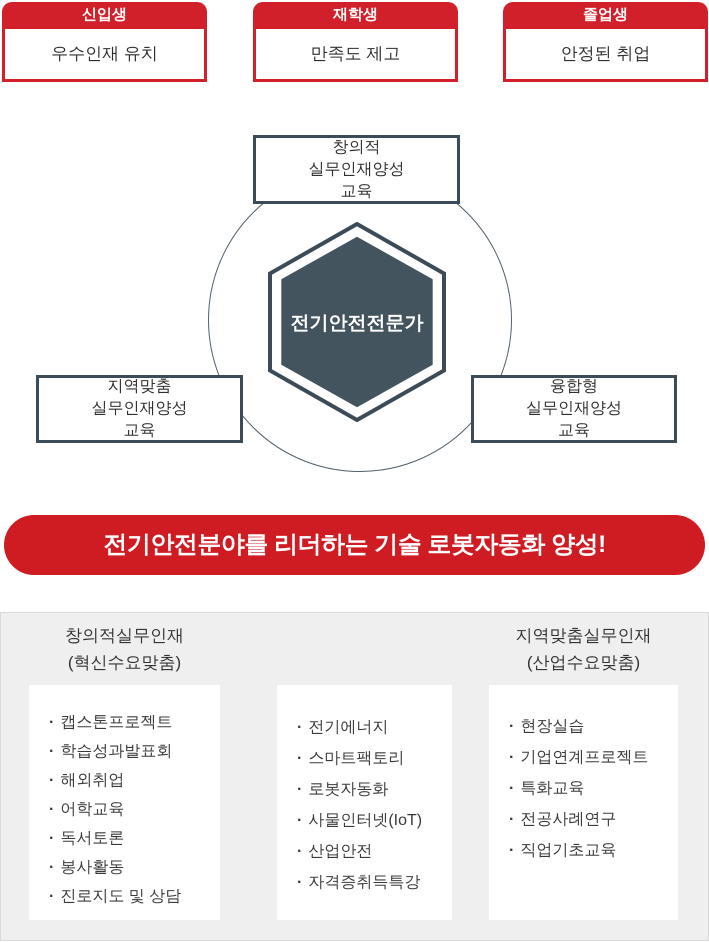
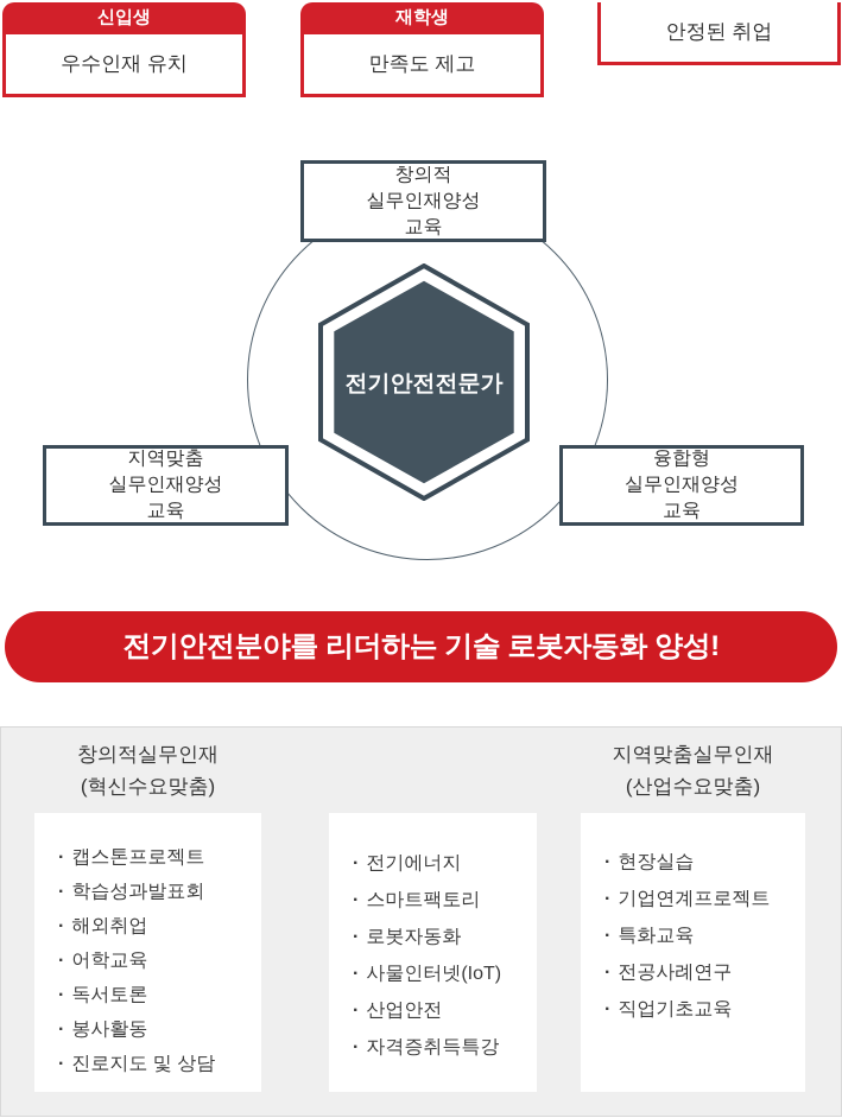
  신입생
  우수인재 유치
  재학생
  만족도 제고
- 졸업생
  안정된 취업
  전기안전전문가
  창의적
  실무인재양성
  교육
  지역맞춤
  실무인재양성
  교육
  융합형
  실무인재양성
  교육
  전기안전분야를 리더하는 기술 로봇자동화 양성!
  창의적실무인재
  (혁신수요맞춤)
  지역맞춤실무인재
  (산업수요맞춤)
  ·
  캡스톤프로젝트
  ·
  학습성과발표회
  ·
  해외취업
  ·
  어학교육
  ·
  독서토론
  ·
  봉사활동
  ·
  진로지도 및 상담
  ·
  전기에너지
  ·
  스마트팩토리
  ·
  로봇자동화
  ·
  사물인터넷(IoT)
  ·
  산업안전
  ·
  자격증취득특강
  ·
  현장실습
  ·
  기업연계프로젝트
  ·
  특화교육
  ·
  전공사례연구
  ·
  직업기초교육
